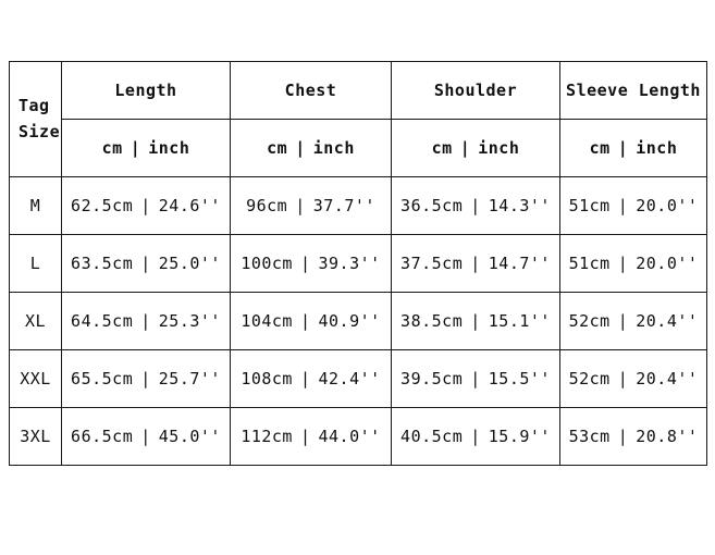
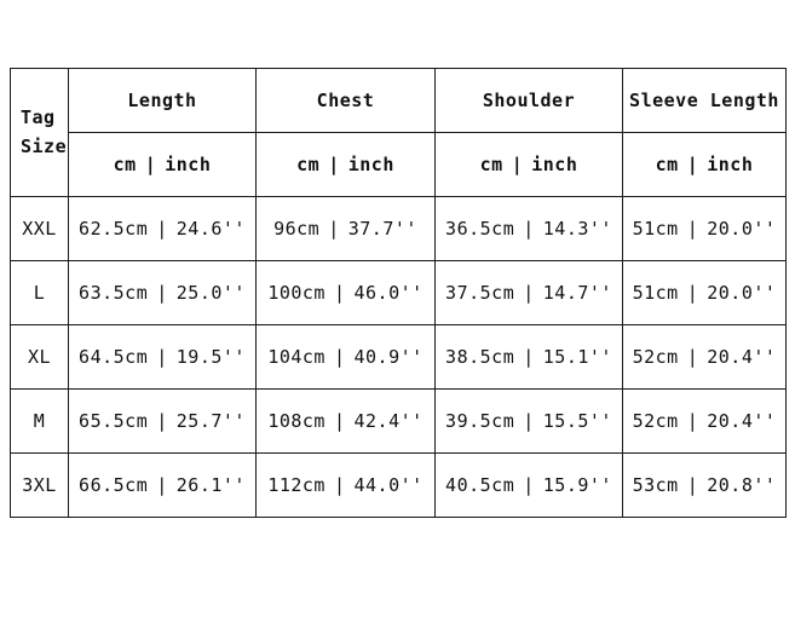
  Tag Size	Length	Chest	Shoulder	Sleeve Length
  cm | inch	cm | inch	cm | inch	cm | inch
- M	62.5cm | 24.6''	96cm | 37.7''	36.5cm | 14.3''	51cm | 20.0''
+ XXL	62.5cm | 24.6''	96cm | 37.7''	36.5cm | 14.3''	51cm | 20.0''
- L	63.5cm | 25.0''	100cm | 39.3''	37.5cm | 14.7''	51cm | 20.0''
+ L	63.5cm | 25.0''	100cm | 46.0''	37.5cm | 14.7''	51cm | 20.0''
- XL	64.5cm | 25.3''	104cm | 40.9''	38.5cm | 15.1''	52cm | 20.4''
+ XL	64.5cm | 19.5''	104cm | 40.9''	38.5cm | 15.1''	52cm | 20.4''
- XXL	65.5cm | 25.7''	108cm | 42.4''	39.5cm | 15.5''	52cm | 20.4''
+ M	65.5cm | 25.7''	108cm | 42.4''	39.5cm | 15.5''	52cm | 20.4''
- 3XL	66.5cm | 45.0''	112cm | 44.0''	40.5cm | 15.9''	53cm | 20.8''
+ 3XL	66.5cm | 26.1''	112cm | 44.0''	40.5cm | 15.9''	53cm | 20.8''
